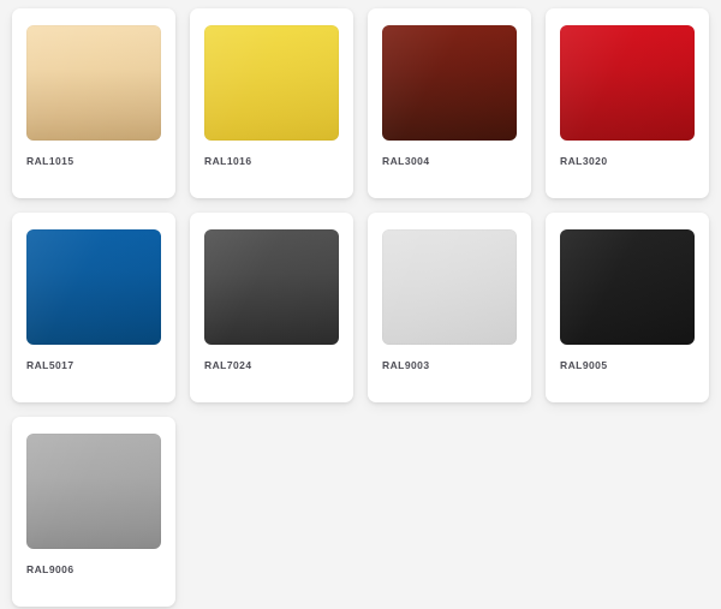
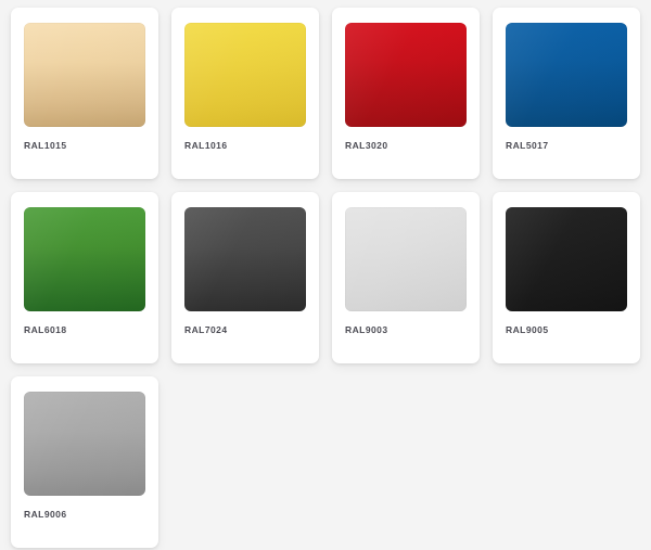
  RAL1015
  RAL1016
- RAL3004
  RAL3020
  RAL5017
+ RAL6018
  RAL7024
  RAL9003
  RAL9005
  RAL9006
